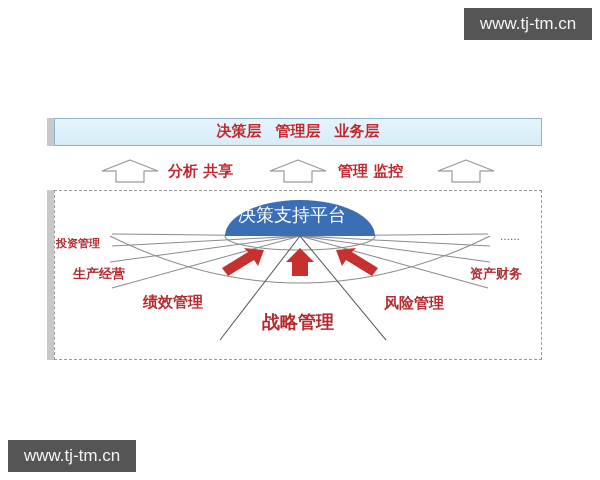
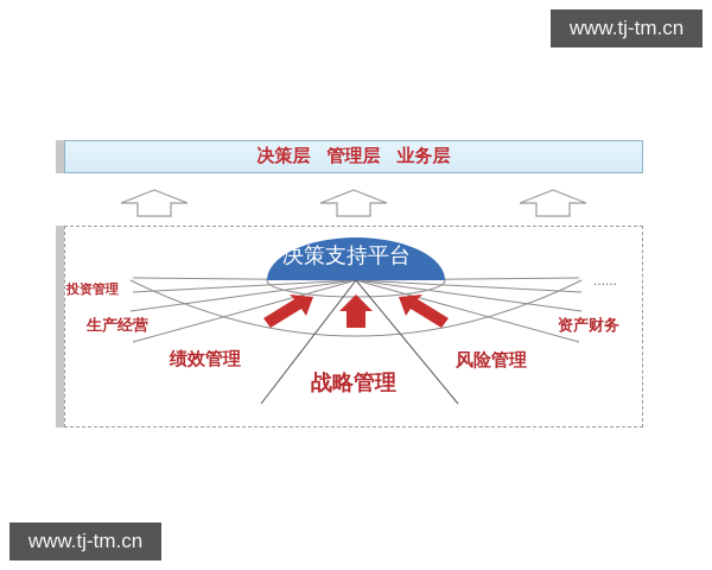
  www.tj-tm.cn
  www.tj-tm.cn
  决策层
  管理层
  业务层
- 分析 共享
- 管理 监控
  决策支持平台
  投资管理
  生产经营
  绩效管理
  战略管理
  风险管理
  资产财务
  ……
